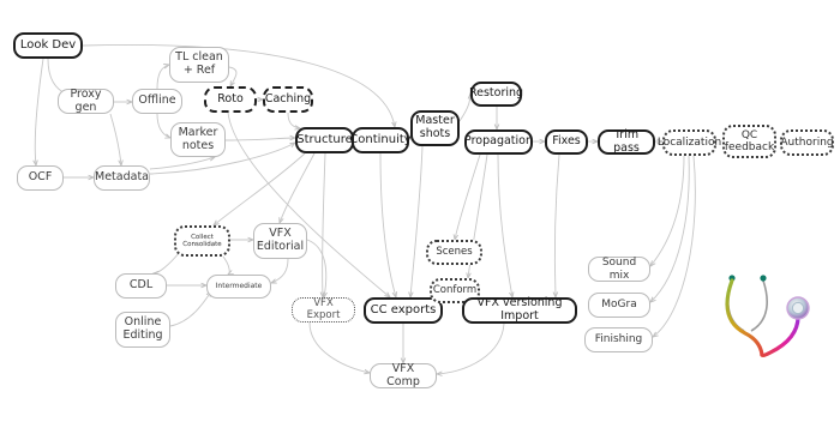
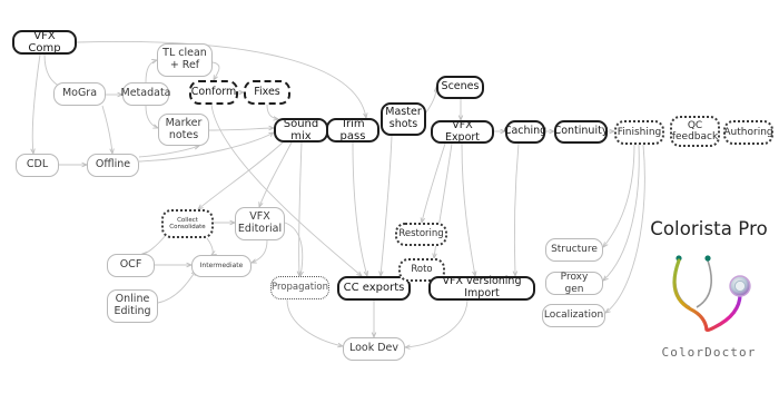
- Look Dev
+ VFX Comp
  TL clean
  + Ref
- Proxy gen
+ MoGra
- Offline
+ Metadata
- Roto
+ Conform
- Caching
+ Fixes
  Marker
  notes
- Structure
+ Sound mix
- Continuity
+ Trim pass
  Master
  shots
- Restoring
+ Scenes
- Propagation
+ VFX Export
- Fixes
+ Caching
- Trim pass
+ Continuity
- Localization
+ Finishing
  QC
  feedback
  Authoring
- OCF
+ CDL
- Metadata
+ Offline
  VFX
  Editorial
- CDL
+ OCF
  Online
  Editing
- VFX Export
+ Propagation
  CC exports
- Scenes
+ Restoring
- Conform
+ Roto
  VFX versioning Import
- Sound mix
+ Structure
- MoGra
+ Proxy gen
- Finishing
+ Localization
- VFX Comp
+ Look Dev
+ Colorista Pro
+ ColorDoctor
